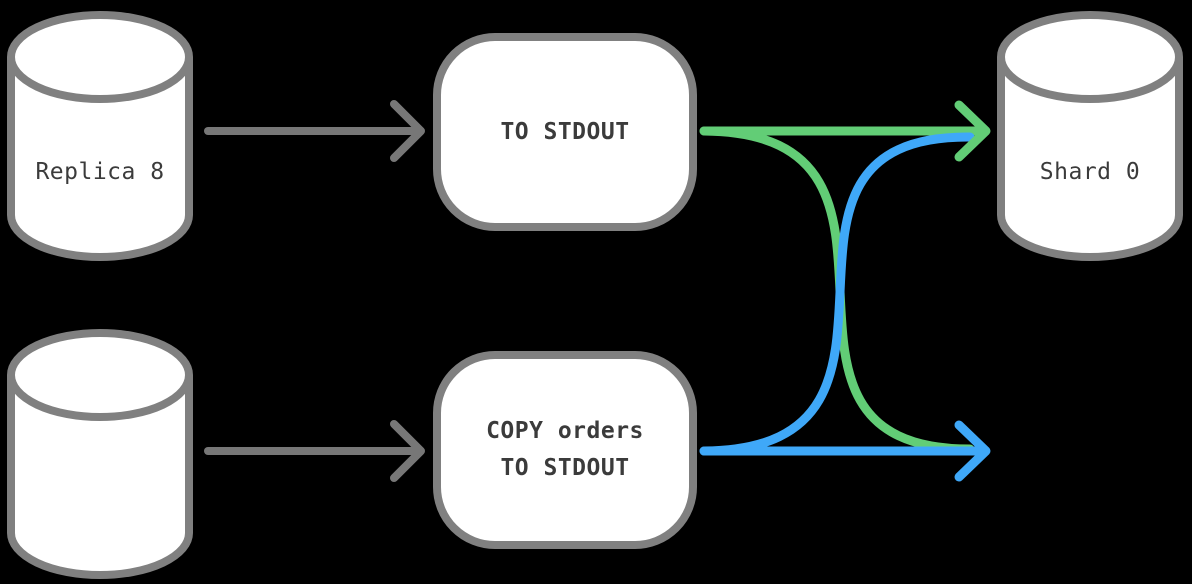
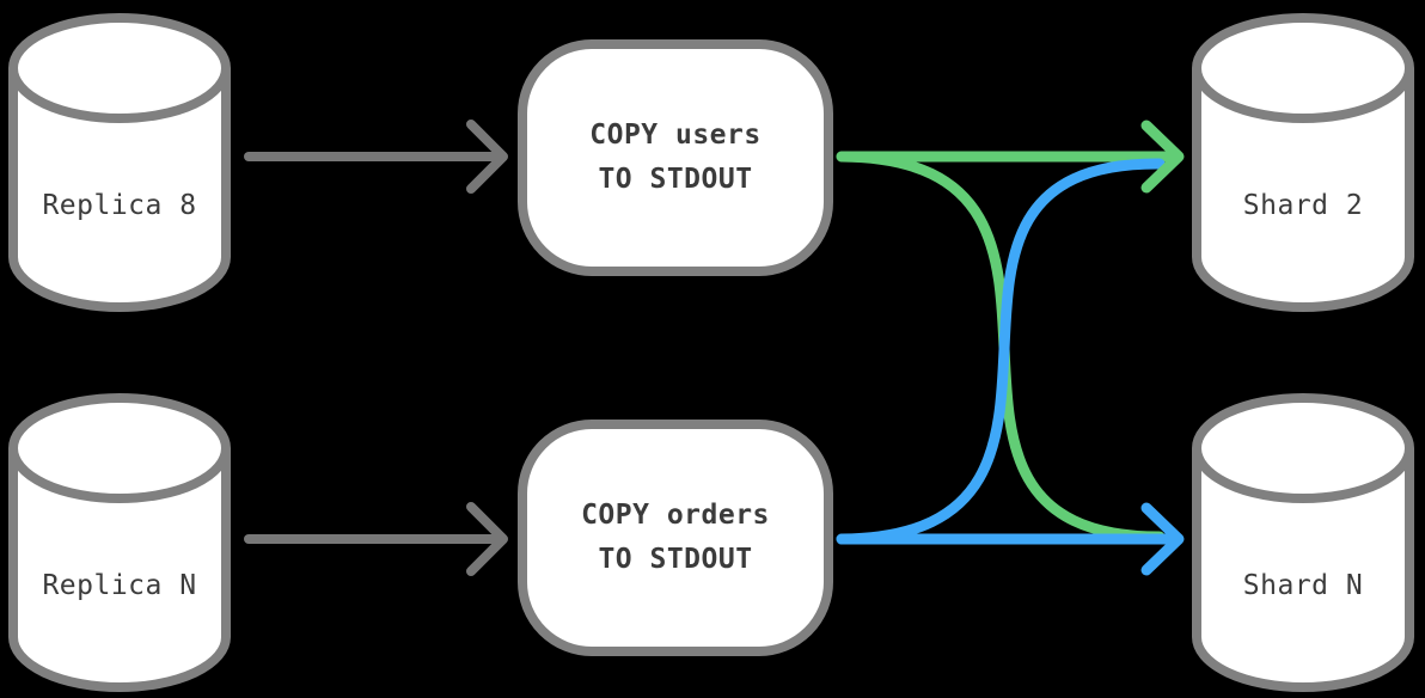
  Replica 8
+ Replica N
- Shard 0
+ Shard 2
+ Shard N
+ COPY users
  TO STDOUT
  COPY orders
  TO STDOUT
